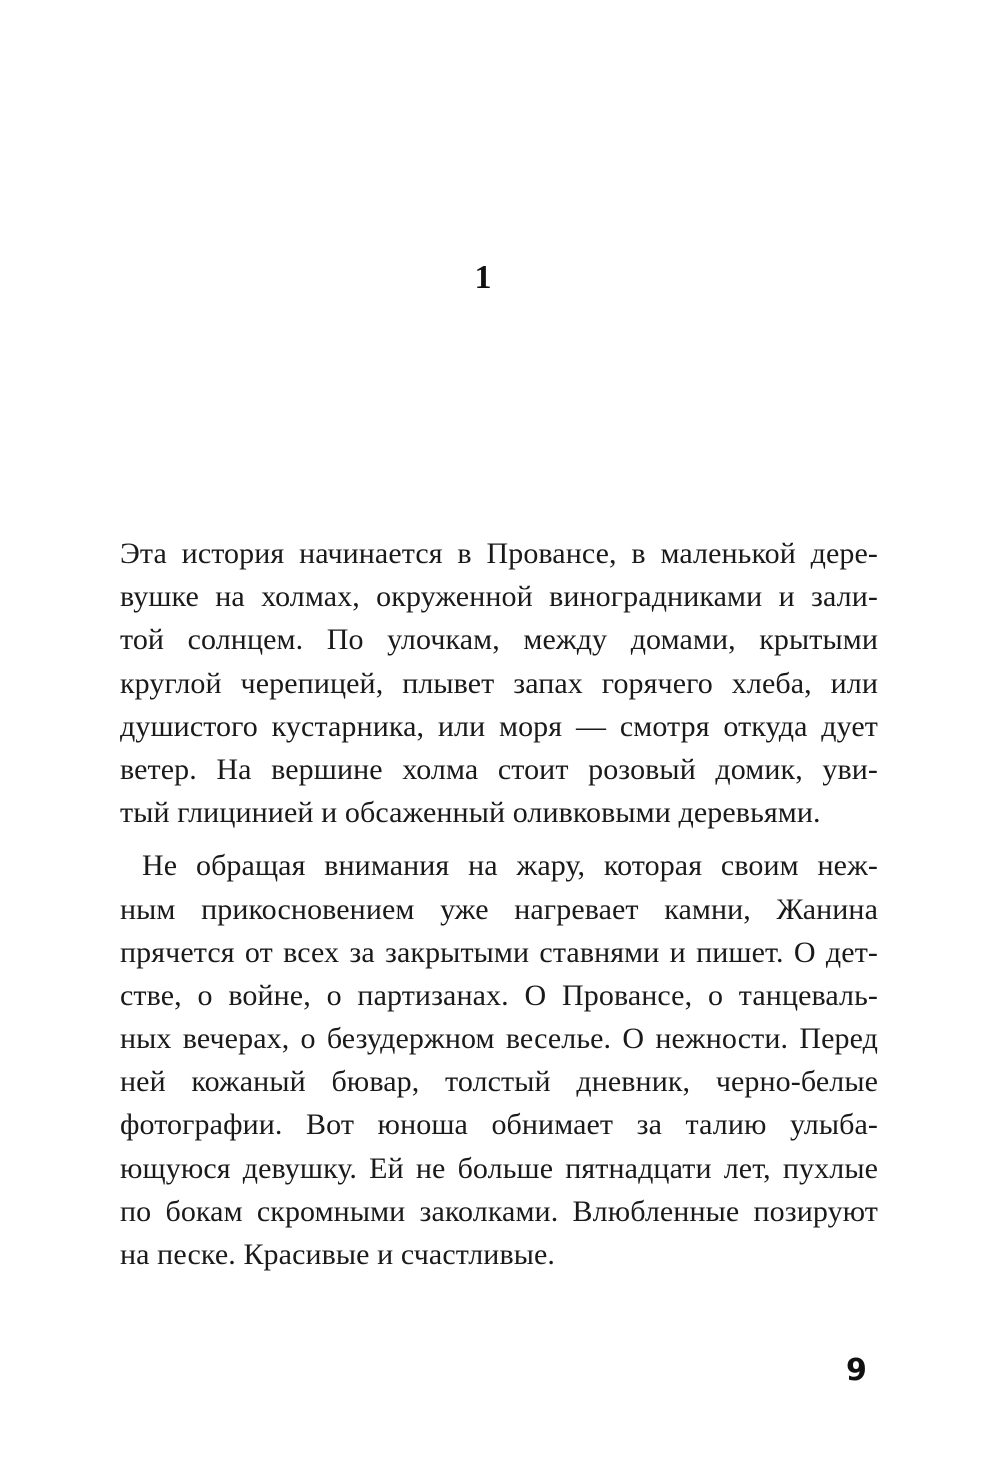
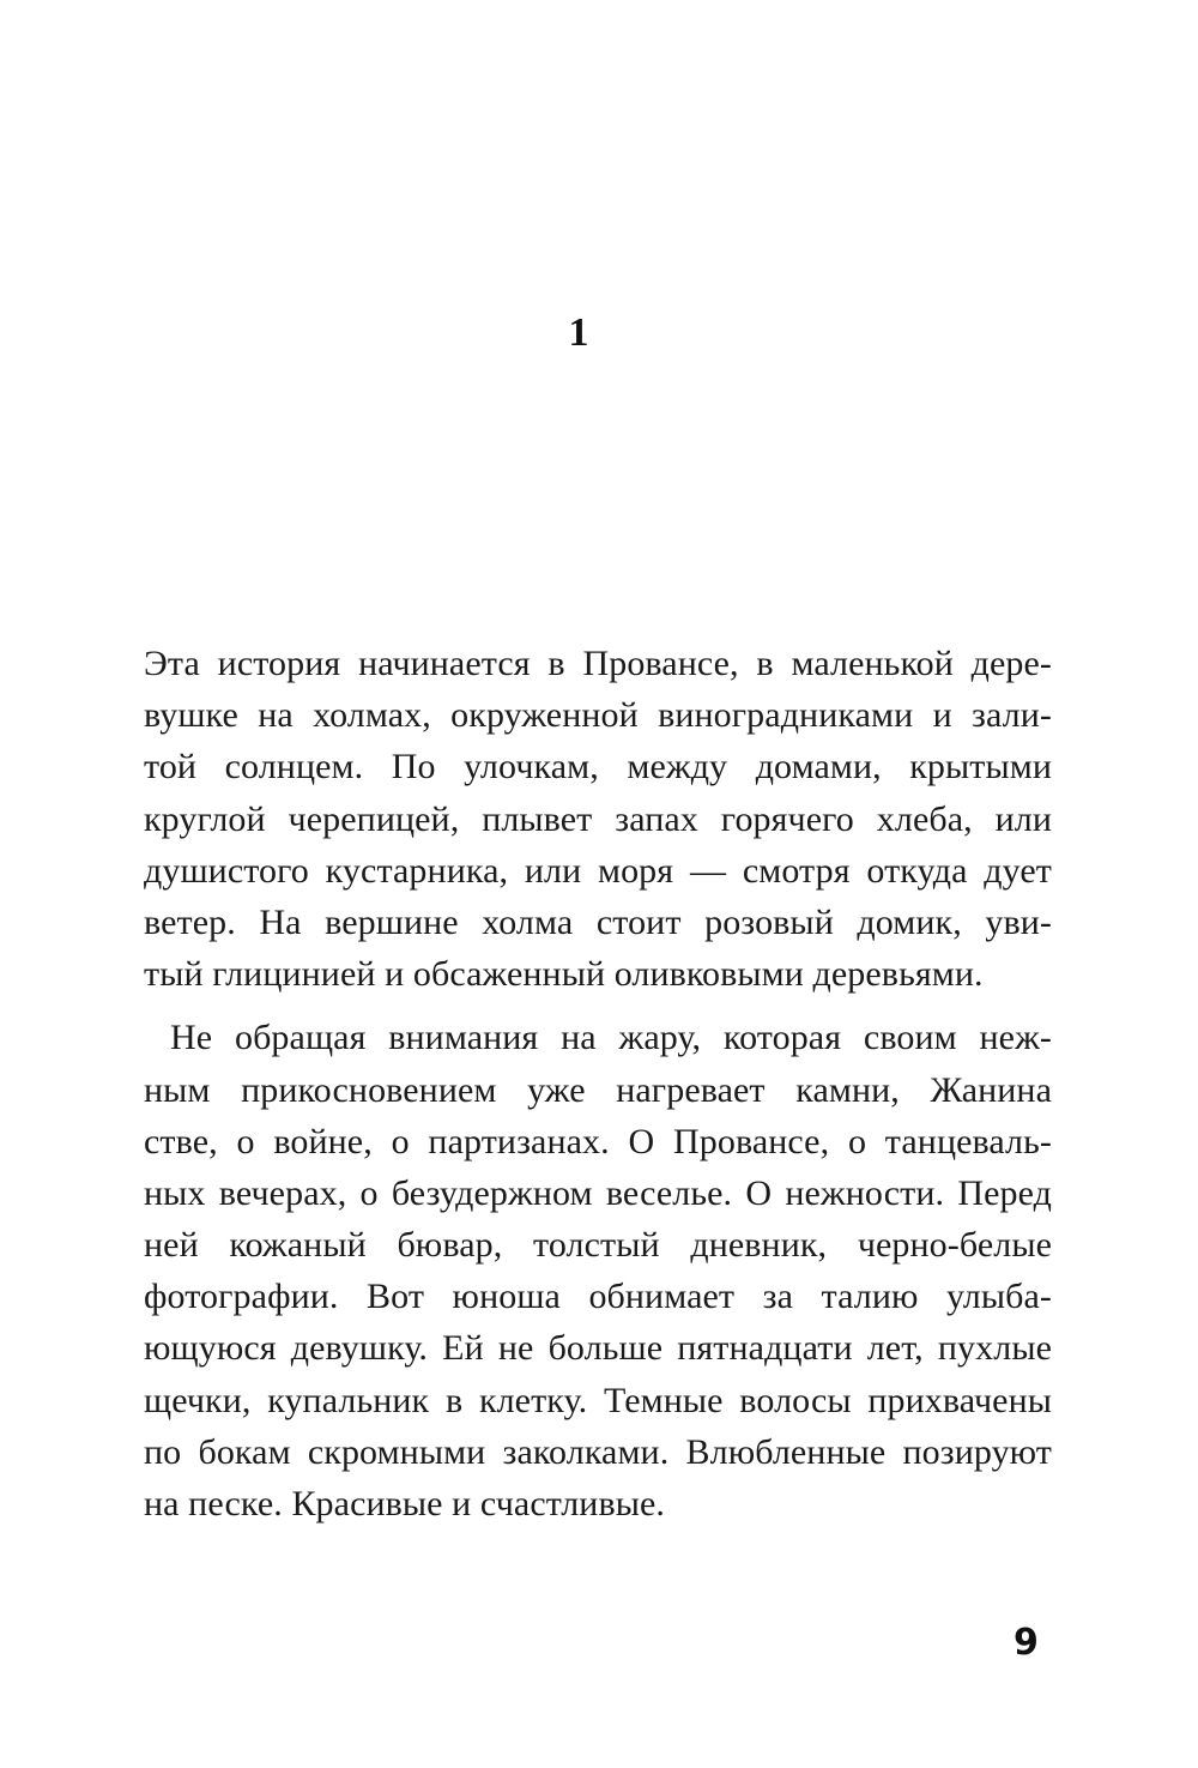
  1
  Эта история начинается в Провансе, в маленькой дере-
  вушке на холмах, окруженной виноградниками и зали-
  той солнцем. По улочкам, между домами, крытыми
  круглой черепицей, плывет запах горячего хлеба, или
  душистого кустарника, или моря — смотря откуда дует
  ветер. На вершине холма стоит розовый домик, уви-
  тый глицинией и обсаженный оливковыми деревьями.
  Не обращая внимания на жару, которая своим неж-
  ным прикосновением уже нагревает камни, Жанина
- прячется от всех за закрытыми ставнями и пишет. О дет-
  стве, о войне, о партизанах. О Провансе, о танцеваль-
  ных вечерах, о безудержном веселье. О нежности. Перед
  ней кожаный бювар, толстый дневник, черно-белые
  фотографии. Вот юноша обнимает за талию улыба-
  ющуюся девушку. Ей не больше пятнадцати лет, пухлые
+ щечки, купальник в клетку. Темные волосы прихвачены
  по бокам скромными заколками. Влюбленные позируют
  на песке. Красивые и счастливые.
  9
